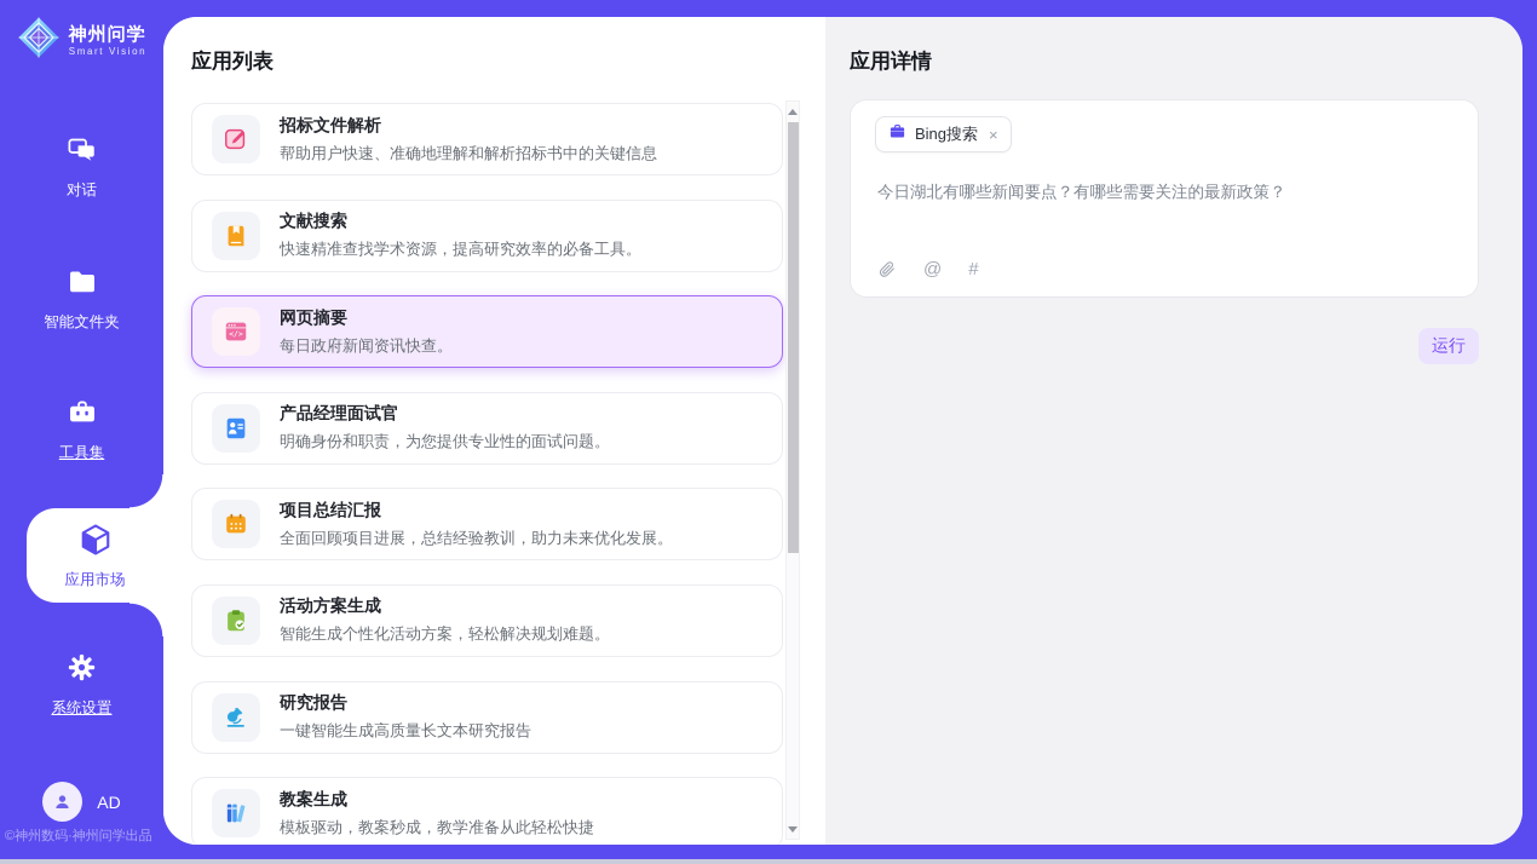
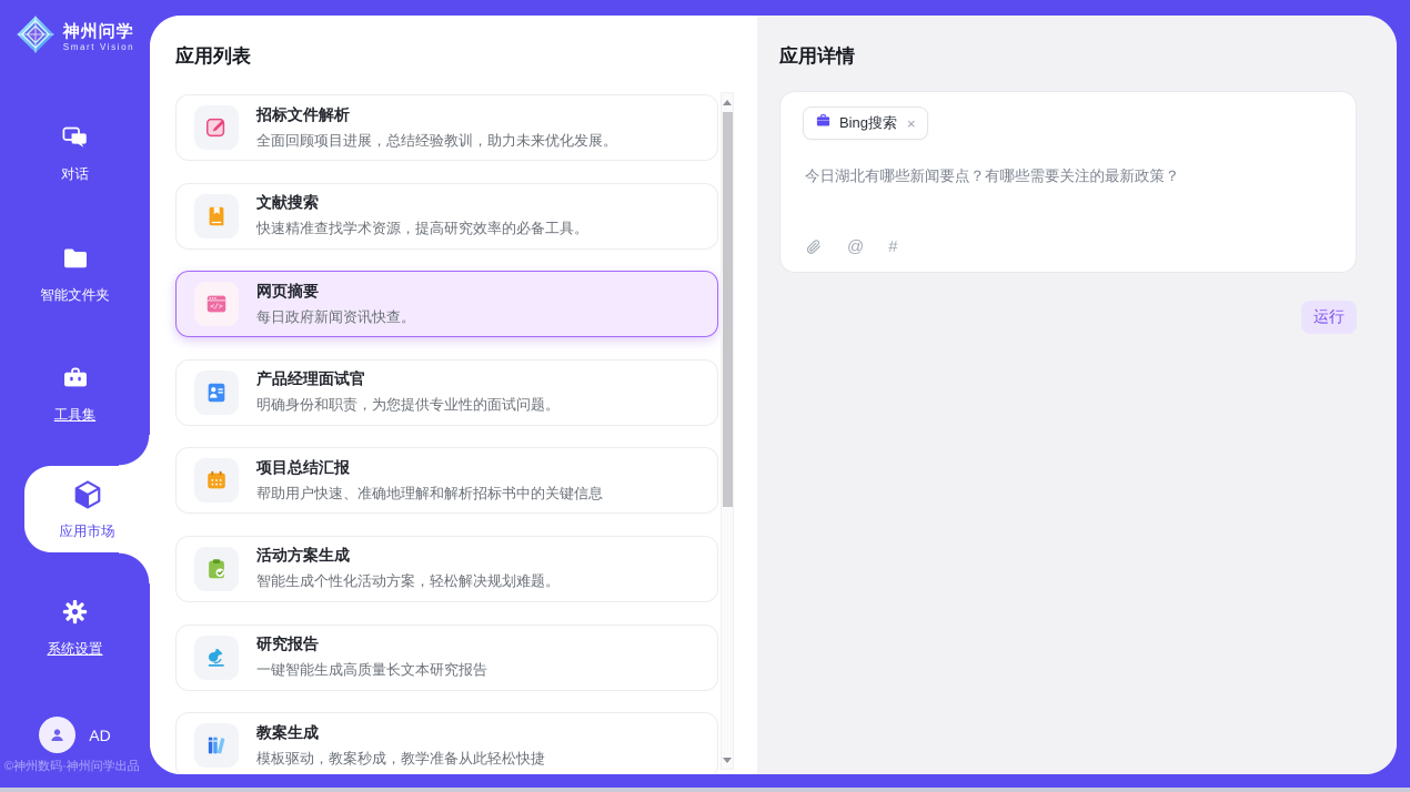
  神州问学
  Smart Vision
  对话
  智能文件夹
  工具集
  应用市场
  系统设置
  AD
  ©神州数码·神州问学出品
  应用列表
  招标文件解析
- 帮助用户快速、准确地理解和解析招标书中的关键信息
+ 全面回顾项目进展，总结经验教训，助力未来优化发展。
  文献搜索
  快速精准查找学术资源，提高研究效率的必备工具。
  </>
  网页摘要
  每日政府新闻资讯快查。
  产品经理面试官
  明确身份和职责，为您提供专业性的面试问题。
  项目总结汇报
- 全面回顾项目进展，总结经验教训，助力未来优化发展。
+ 帮助用户快速、准确地理解和解析招标书中的关键信息
  活动方案生成
  智能生成个性化活动方案，轻松解决规划难题。
  研究报告
  一键智能生成高质量长文本研究报告
  教案生成
  模板驱动，教案秒成，教学准备从此轻松快捷
  应用详情
  Bing搜索
  ×
  今日湖北有哪些新闻要点？有哪些需要关注的最新政策？
  @
  #
  运行
